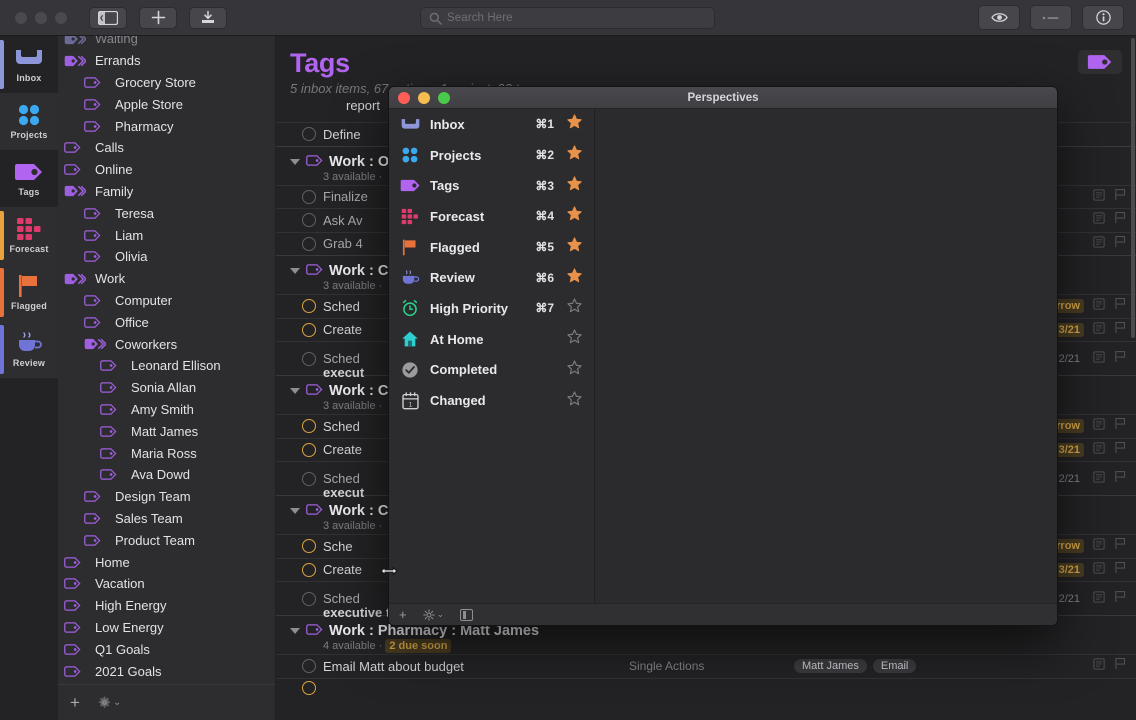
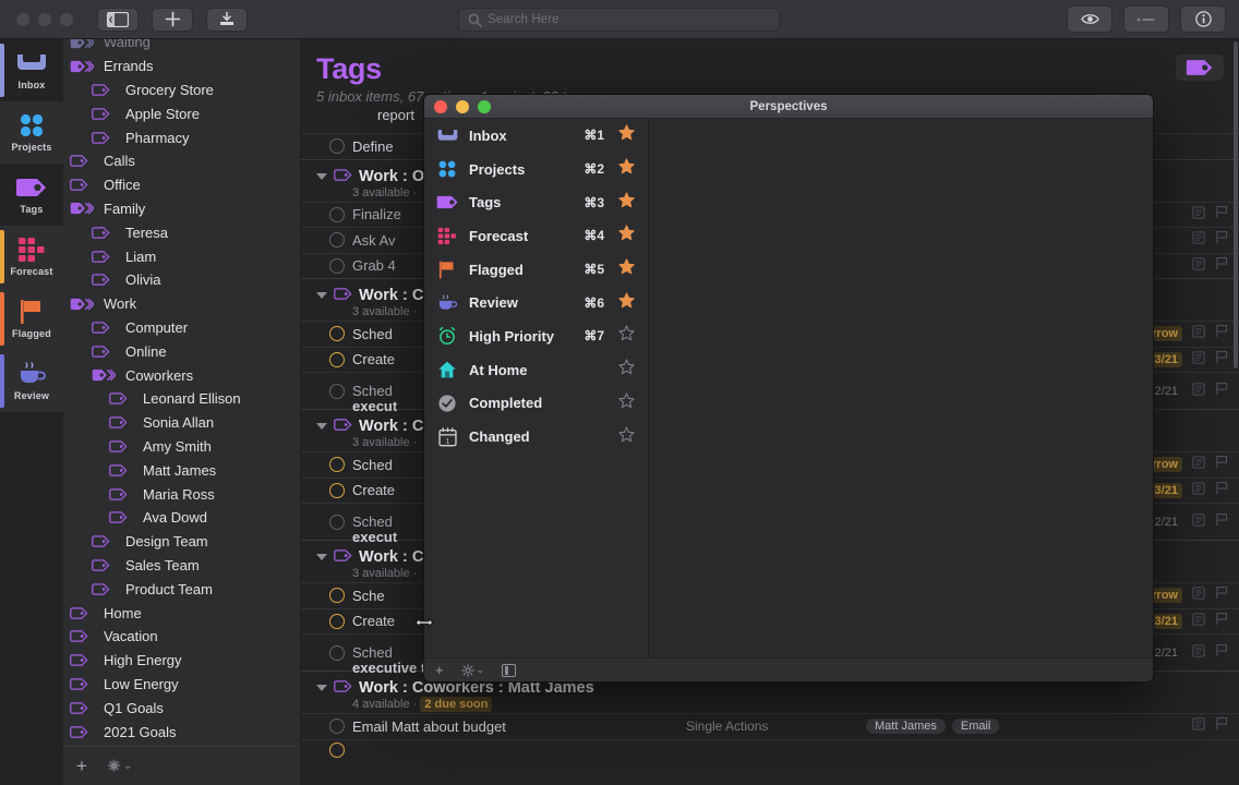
  Search Here
  Inbox
  Projects
  Tags
  Forecast
  Flagged
  Review
  Waiting
  Errands
  Grocery Store
  Apple Store
  Pharmacy
  Calls
- Online
+ Office
  Family
  Teresa
  Liam
  Olivia
  Work
  Computer
- Office
+ Online
  Coworkers
  Leonard Ellison
  Sonia Allan
  Amy Smith
  Matt James
  Maria Ross
  Ava Dowd
  Design Team
  Sales Team
  Product Team
  Home
  Vacation
  High Energy
  Low Energy
  Q1 Goals
  2021 Goals
  +
  ⌄
  Tags
  report
  Define
  Work : O
  3 available ·
  Finalize
  Ask Av
  Grab 4
  Work : C
  3 available ·
  Sched
  rrow
  Create
  3/21
  Sched
  execut
  2/21
  Work : C
  3 available ·
  Sched
  rrow
  Create
  3/21
  Sched
  execut
  2/21
  Work : C
  3 available ·
  Sche
  rrow
  Create
  3/21
  Sched
  2/21
- Work : Pharmacy : Matt James
+ Work : Coworkers : Matt James
  4 available · 2 due soon
  Email Matt about budget
  Single Actions
  Matt James
  Email
  Perspectives
  Inbox
  ⌘1
  Projects
  ⌘2
  Tags
  ⌘3
  Forecast
  ⌘4
  Flagged
  ⌘5
  Review
  ⌘6
  High Priority
  ⌘7
  At Home
  Completed
  Changed
  +
  ⌄
